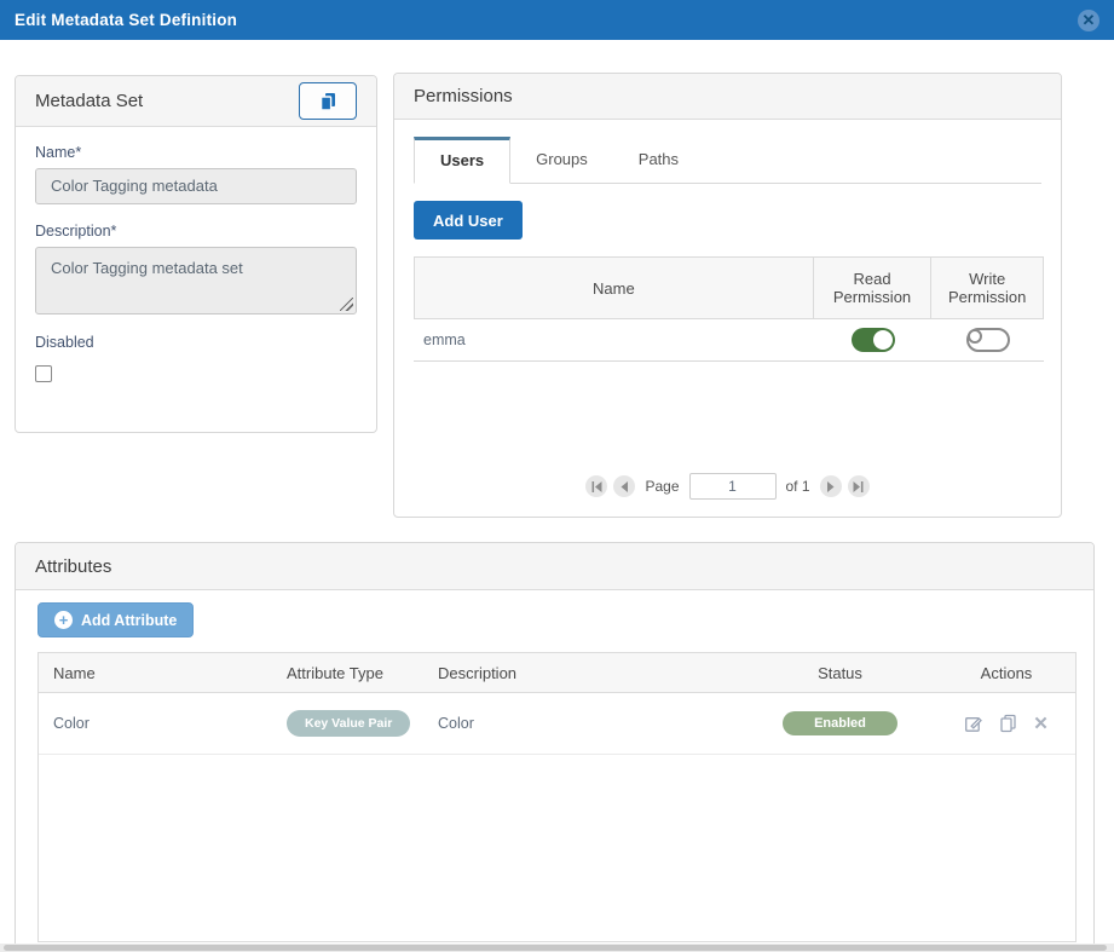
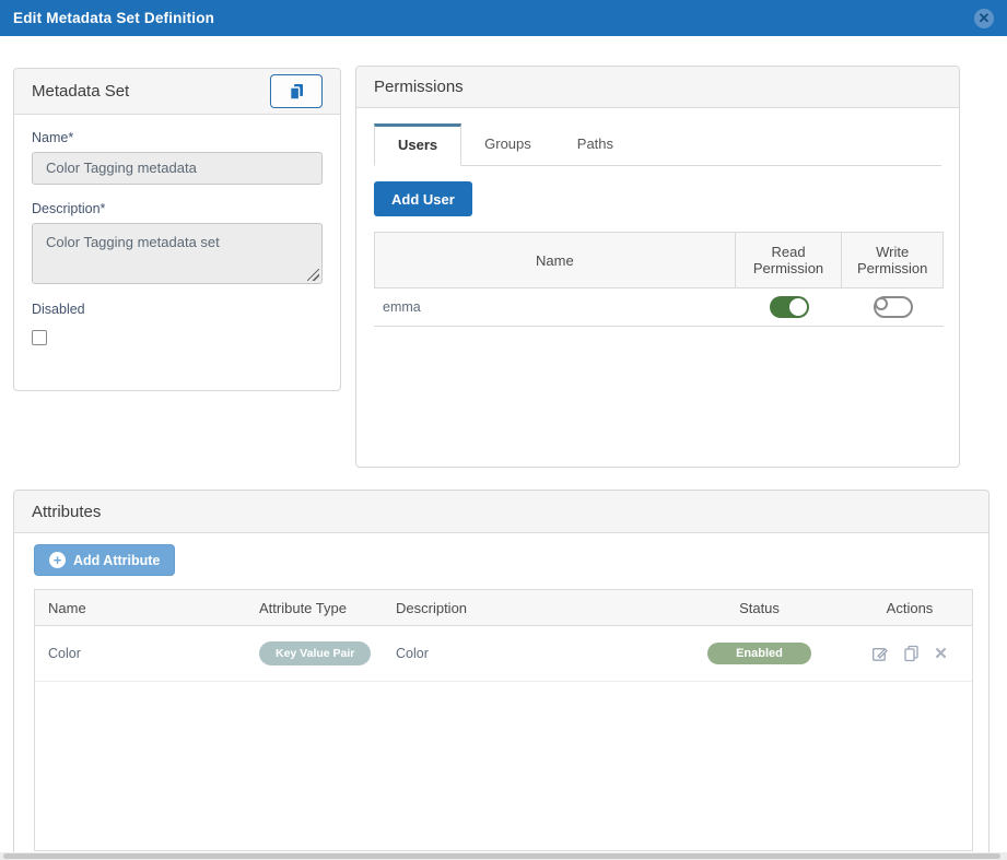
  Edit Metadata Set Definition
  ✕
  Metadata Set
  Name*
  Color Tagging metadata
  Description*
  Color Tagging metadata set
  Disabled
  Permissions
  Users
  Groups
  Paths
  Add User
  Name
  Read Permission
  Write Permission
  emma
- Page
- 1
- of 1
  Attributes
  +
  Add Attribute
  Name
  Attribute Type
  Description
  Status
  Actions
  Color
  Key Value Pair
  Color
  Enabled
  ✕
